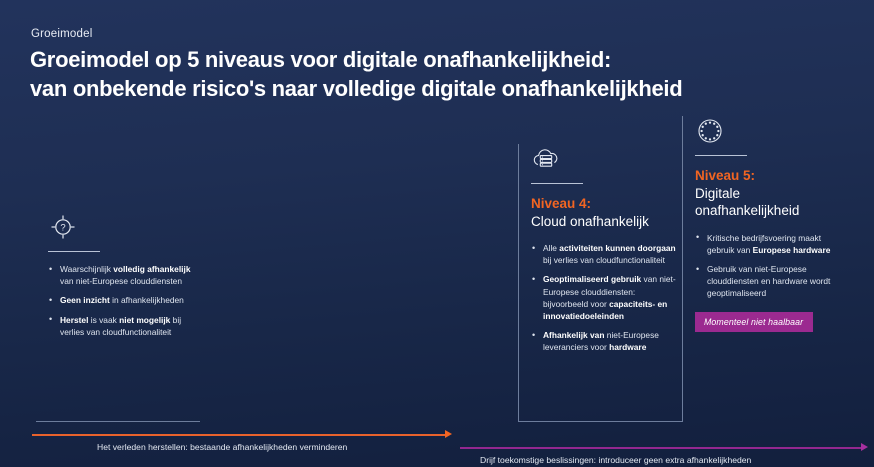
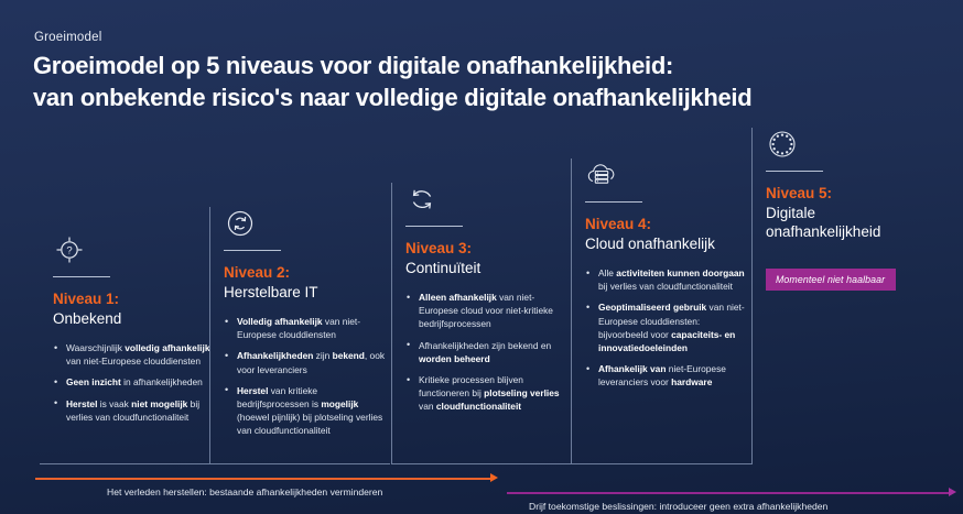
  Groeimodel
  Groeimodel op 5 niveaus voor digitale onafhankelijkheid:
  van onbekende risico's naar volledige digitale onafhankelijkheid
  ?
+ Niveau 1:
+ Onbekend
  Waarschijnlijk volledig afhankelijk van niet-Europese clouddiensten
  Geen inzicht in afhankelijkheden
  Herstel is vaak niet mogelijk bij verlies van cloudfunctionaliteit
+ Niveau 2:
+ Herstelbare IT
+ Volledig afhankelijk van niet-Europese clouddiensten
+ Afhankelijkheden zijn bekend, ook voor leveranciers
+ Herstel van kritieke bedrijfsprocessen is mogelijk (hoewel pijnlijk) bij plotseling verlies van cloudfunctionaliteit
+ Niveau 3:
+ Continuïteit
+ Alleen afhankelijk van niet-Europese cloud voor niet-kritieke bedrijfsprocessen
+ Afhankelijkheden zijn bekend en worden beheerd
+ Kritieke processen blijven functioneren bij plotseling verlies van cloudfunctionaliteit
  Niveau 4:
  Cloud onafhankelijk
  Alle activiteiten kunnen doorgaan bij verlies van cloudfunctionaliteit
  Geoptimaliseerd gebruik van niet-Europese clouddiensten: bijvoorbeeld voor capaciteits- en innovatiedoeleinden
  Afhankelijk van niet-Europese leveranciers voor hardware
  Niveau 5:
  Digitale
  onafhankelijkheid
- Kritische bedrijfsvoering maakt gebruik van Europese hardware
- Gebruik van niet-Europese clouddiensten en hardware wordt geoptimaliseerd
  Momenteel niet haalbaar
  Het verleden herstellen: bestaande afhankelijkheden verminderen
  Drijf toekomstige beslissingen: introduceer geen extra afhankelijkheden
